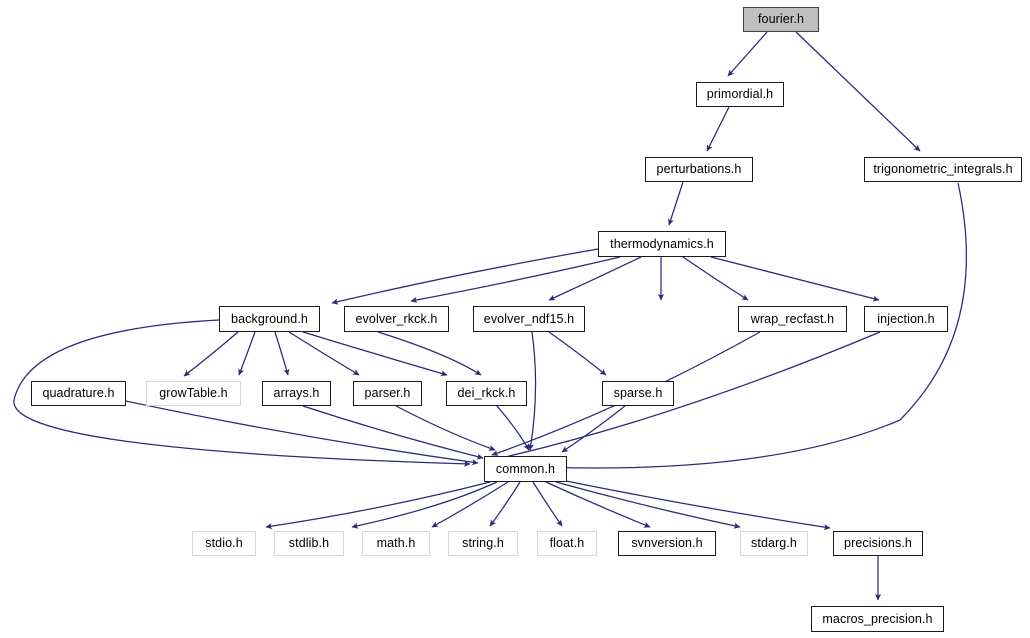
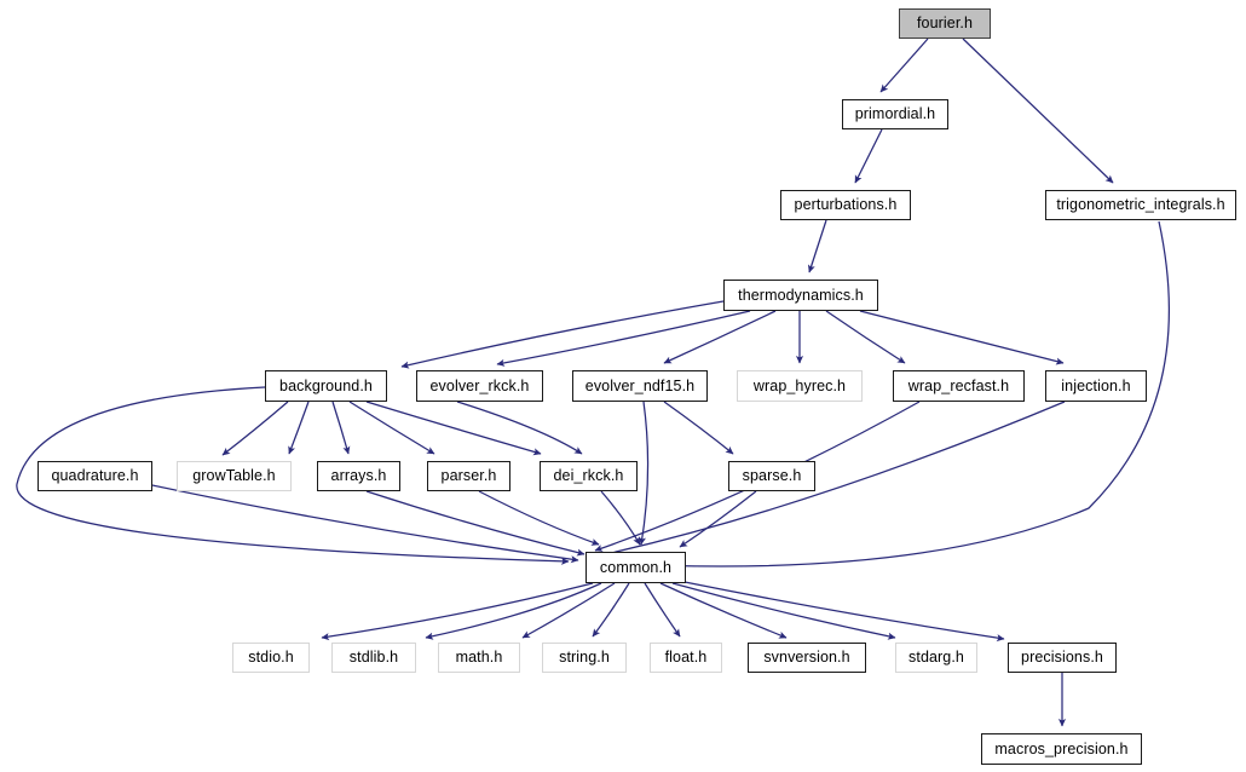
  fourier.h
  primordial.h
  trigonometric_integrals.h
  perturbations.h
  thermodynamics.h
  background.h
  evolver_rkck.h
  evolver_ndf15.h
+ wrap_hyrec.h
  wrap_recfast.h
  injection.h
  quadrature.h
  growTable.h
  arrays.h
  parser.h
  dei_rkck.h
  sparse.h
  common.h
  stdio.h
  stdlib.h
  math.h
  string.h
  float.h
  svnversion.h
  stdarg.h
  precisions.h
  macros_precision.h
